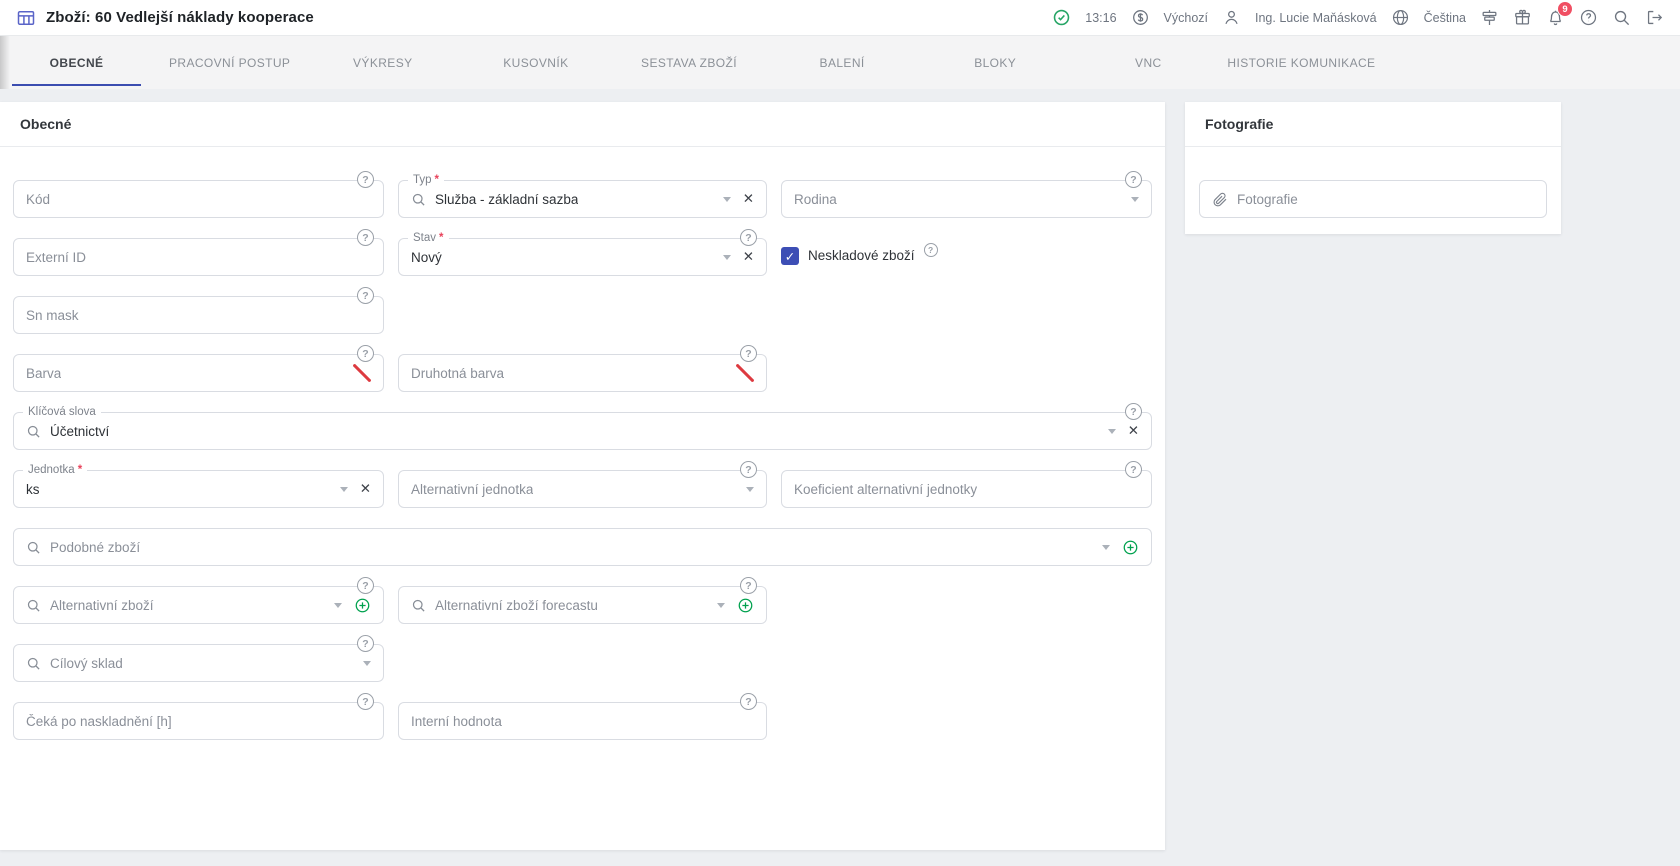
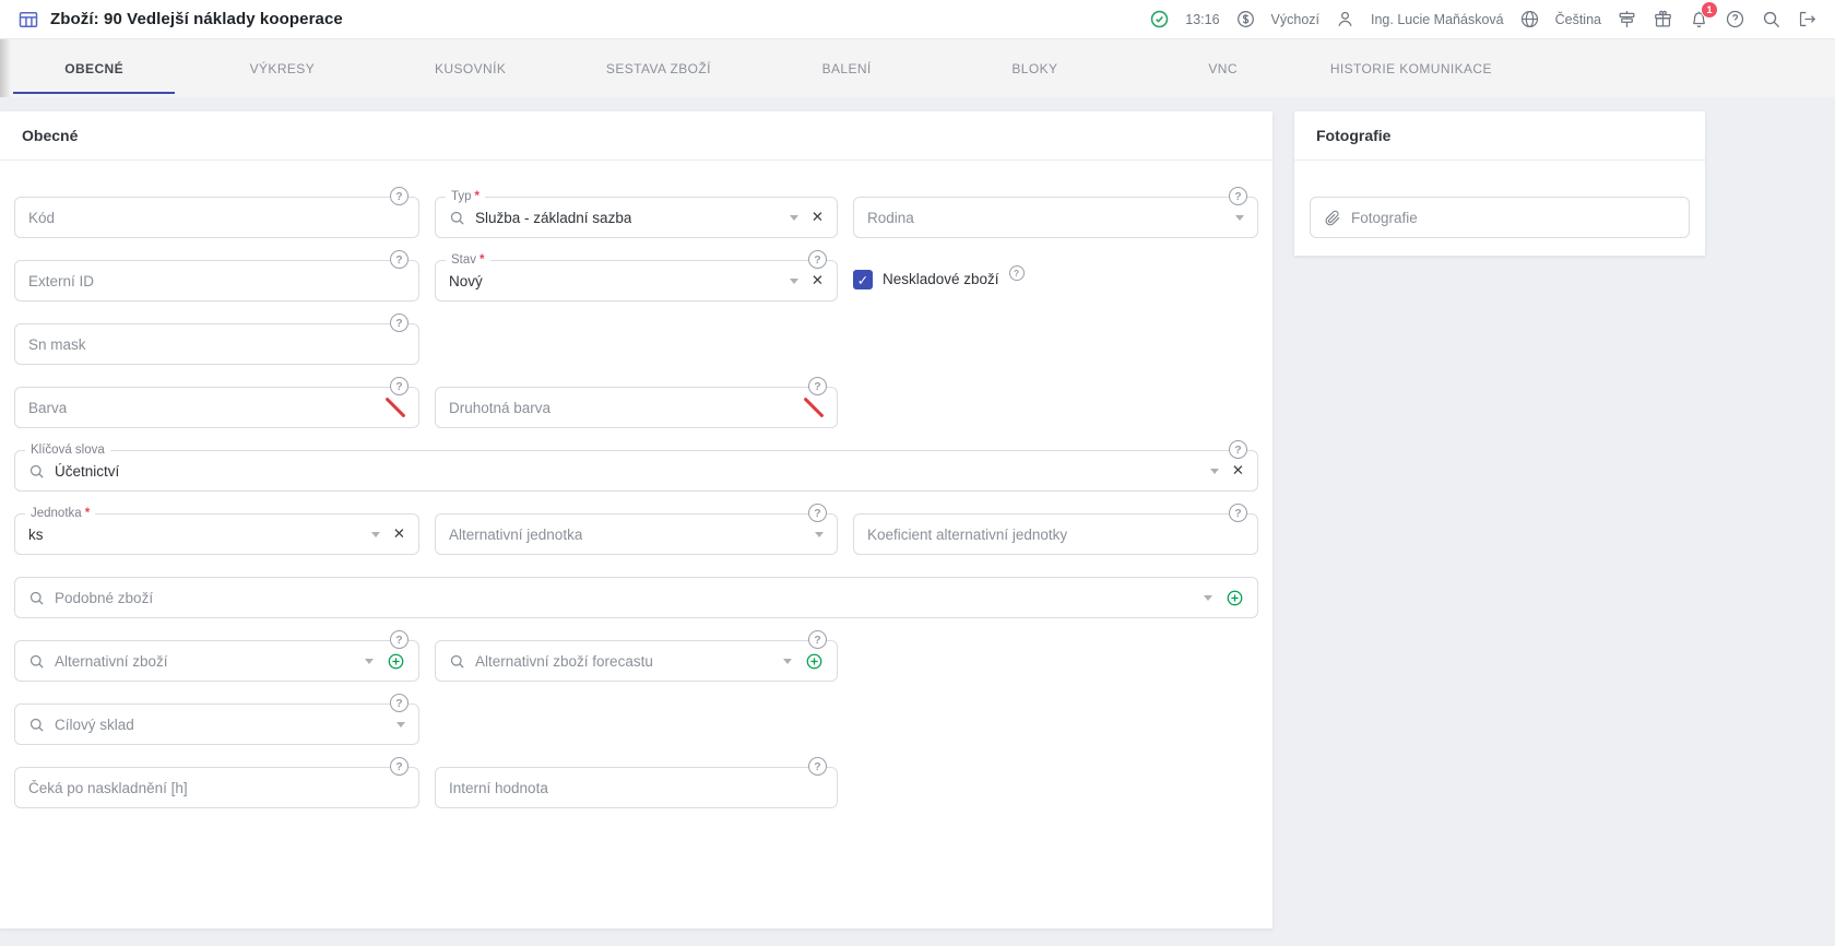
- Zboží: 60 Vedlejší náklady kooperace
+ Zboží: 90 Vedlejší náklady kooperace
  13:16
  Výchozí
  Ing. Lucie Maňásková
  Čeština
- 9
+ 1
  OBECNÉ
- PRACOVNÍ POSTUP
  VÝKRESY
  KUSOVNÍK
  SESTAVA ZBOŽÍ
  BALENÍ
  BLOKY
  VNC
  HISTORIE KOMUNIKACE
  Obecné
  ?
  Kód
  Typ
  *
  Služba - základní sazba
  ✕
  ?
  Rodina
  ?
  Externí ID
  Stav
  *
  ?
  Nový
  ✕
  ✓
  Neskladové zboží
  ?
  ?
  Sn mask
  ?
  Barva
  ?
  Druhotná barva
  Klíčová slova
  ?
  Účetnictví
  ✕
  Jednotka
  *
  ks
  ✕
  ?
  Alternativní jednotka
  ?
  Koeficient alternativní jednotky
  Podobné zboží
  ?
  Alternativní zboží
  ?
  Alternativní zboží forecastu
  ?
  Cílový sklad
  ?
  Čeká po naskladnění [h]
  ?
  Interní hodnota
  Fotografie
  Fotografie
